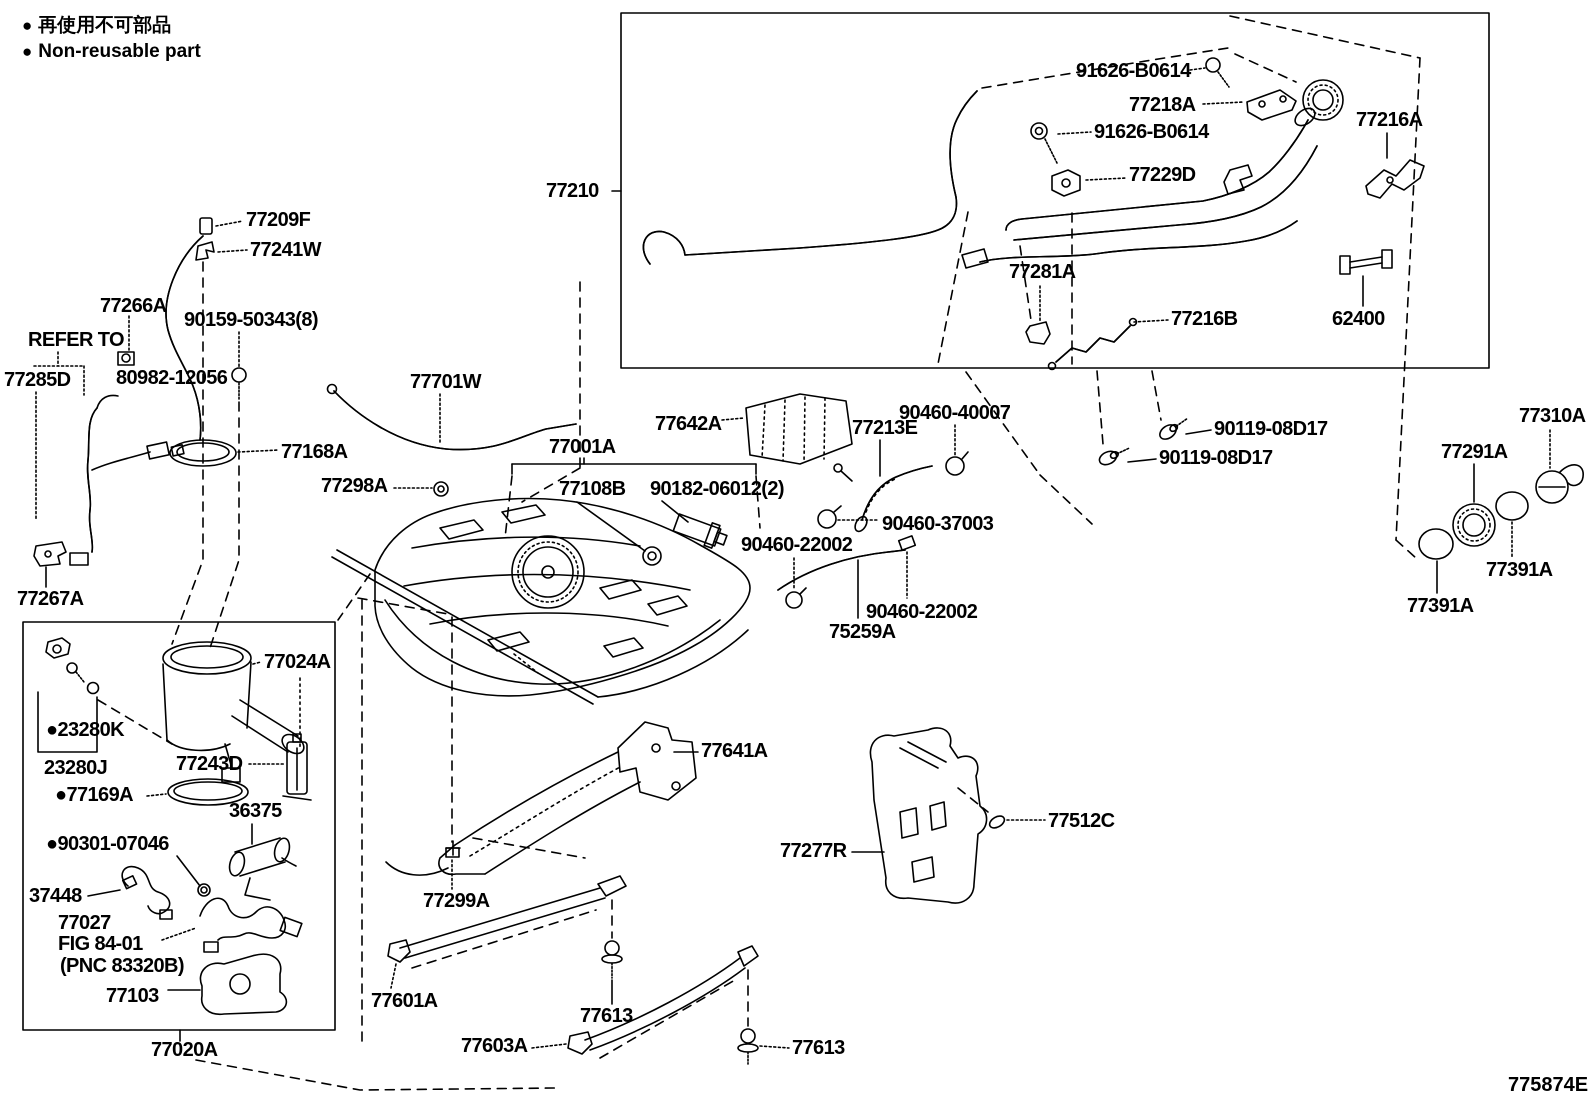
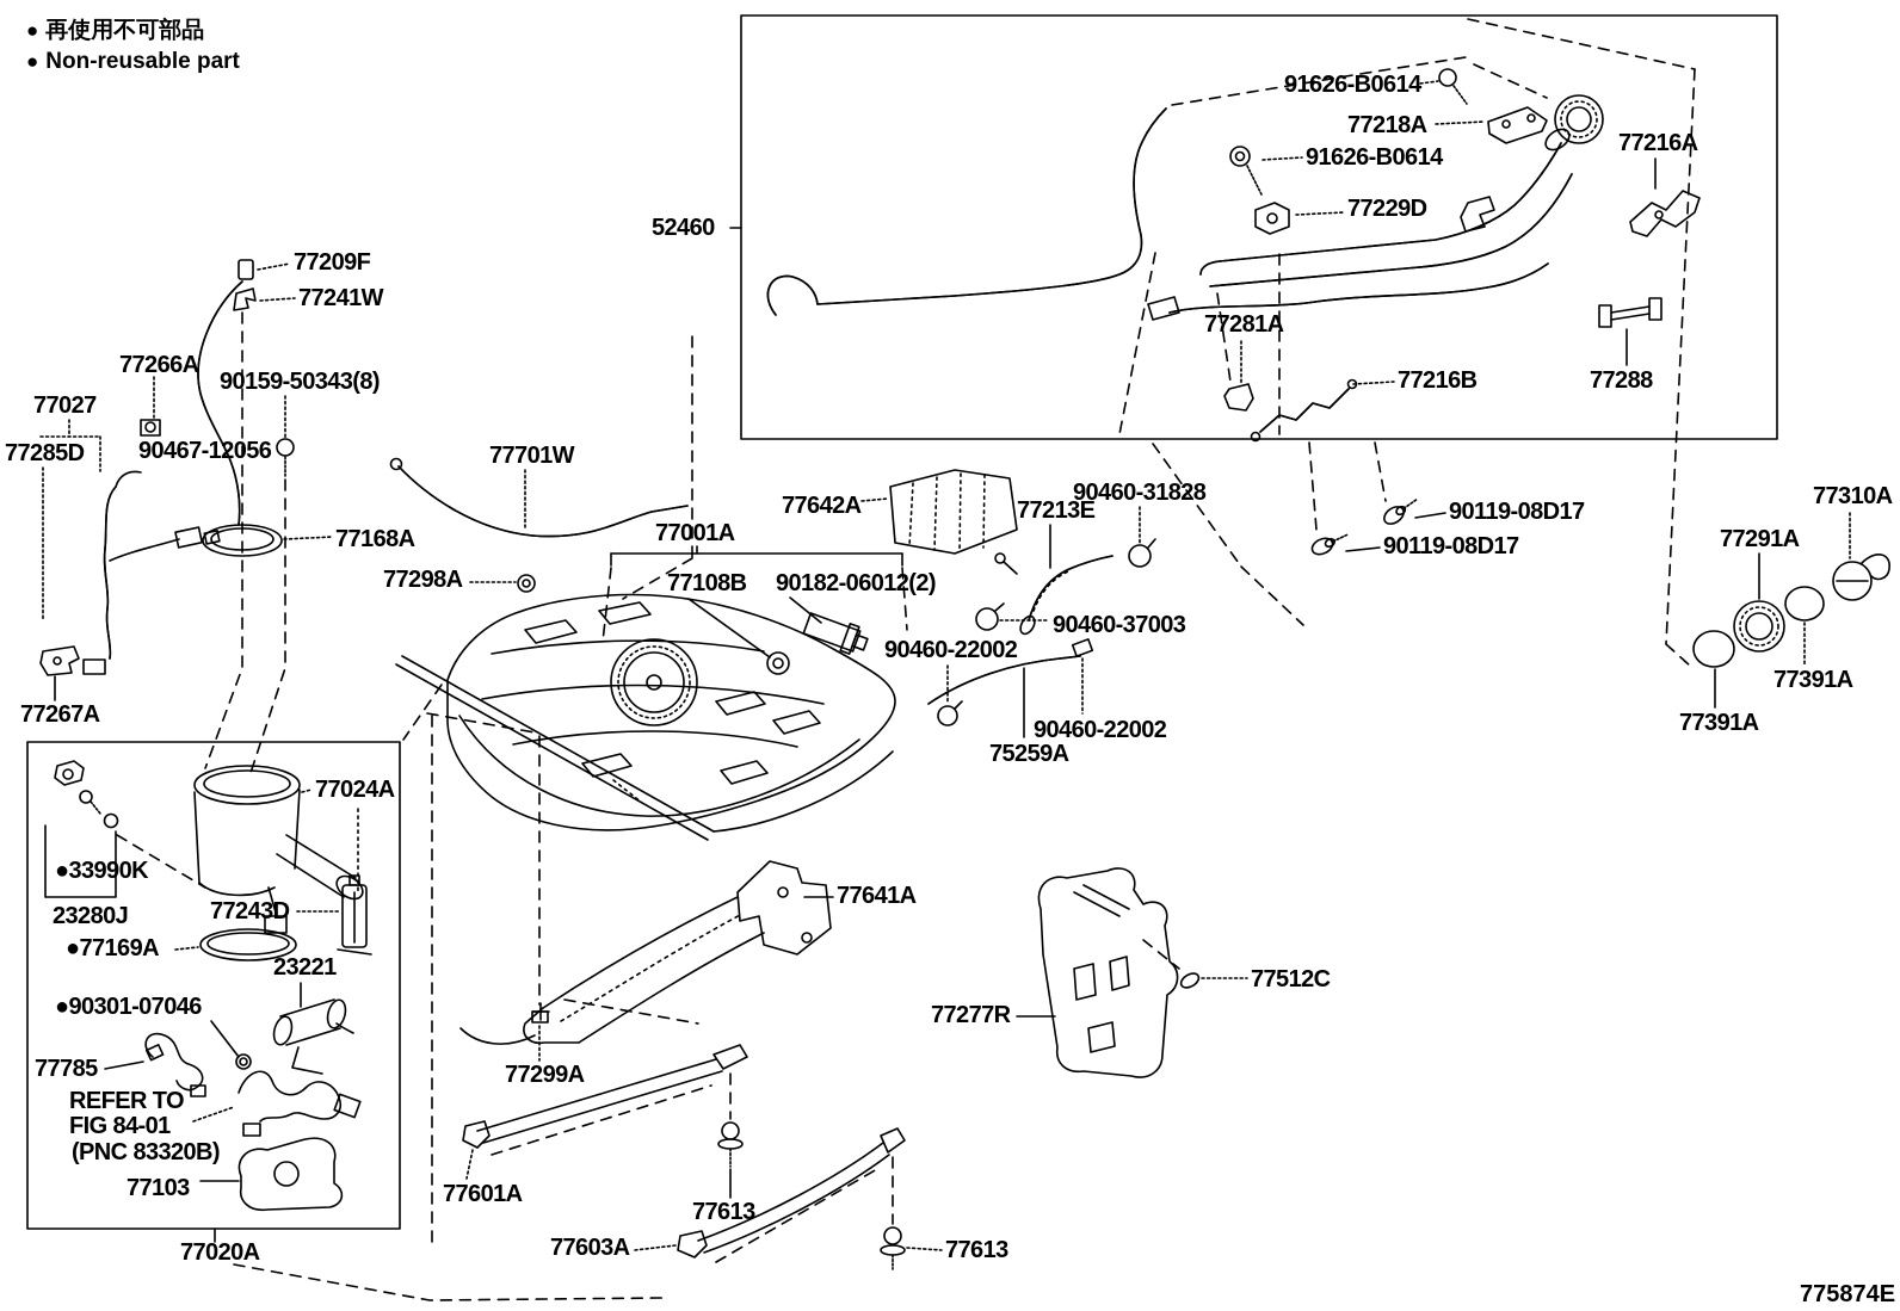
  ●
  再使用不可部品
  ●
  Non-reusable part
  77209F
  77241W
  77266A
  90159-50343(8)
- REFER TO
+ 77027
  77285D
- 80982-12056
+ 90467-12056
  77701W
  77168A
  77298A
  77267A
- 77210
+ 52460
  77001A
  77108B
  90182-06012(2)
  77642A
  77213E
- 90460-40007
+ 90460-31828
  90460-37003
  90460-22002
  90460-22002
  75259A
  91626-B0614
  77218A
  91626-B0614
  77216A
  77229D
  77281A
  77216B
- 62400
+ 77288
  90119-08D17
  90119-08D17
  77310A
  77291A
  77391A
  77391A
  77024A
- ●23280K
+ ●33990K
  23280J
  77243D
  ●77169A
- 36375
+ 23221
  ●90301-07046
- 37448
+ 77785
- 77027
+ REFER TO
  FIG 84-01
  (PNC 83320B)
  77103
  77020A
  77299A
  77601A
  77613
  77603A
  77613
  77641A
  77277R
  77512C
  775874E
